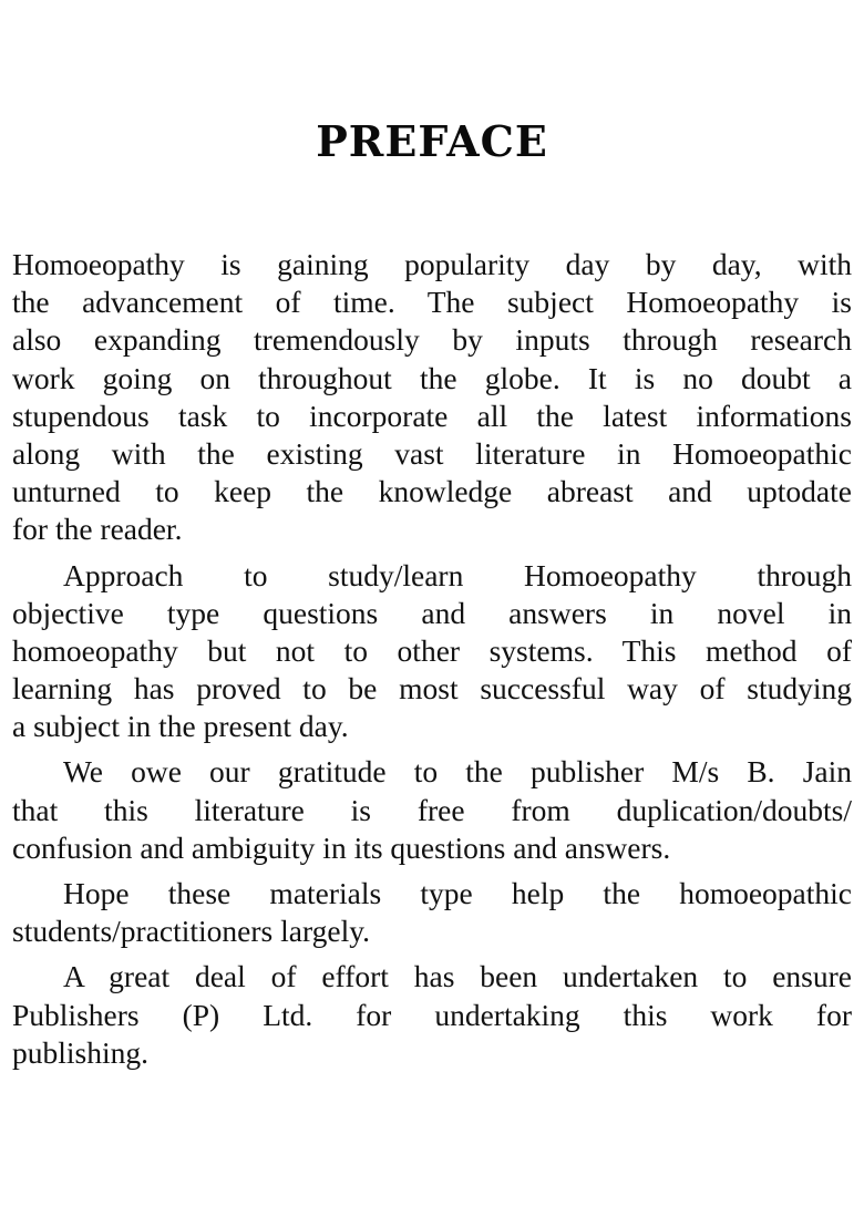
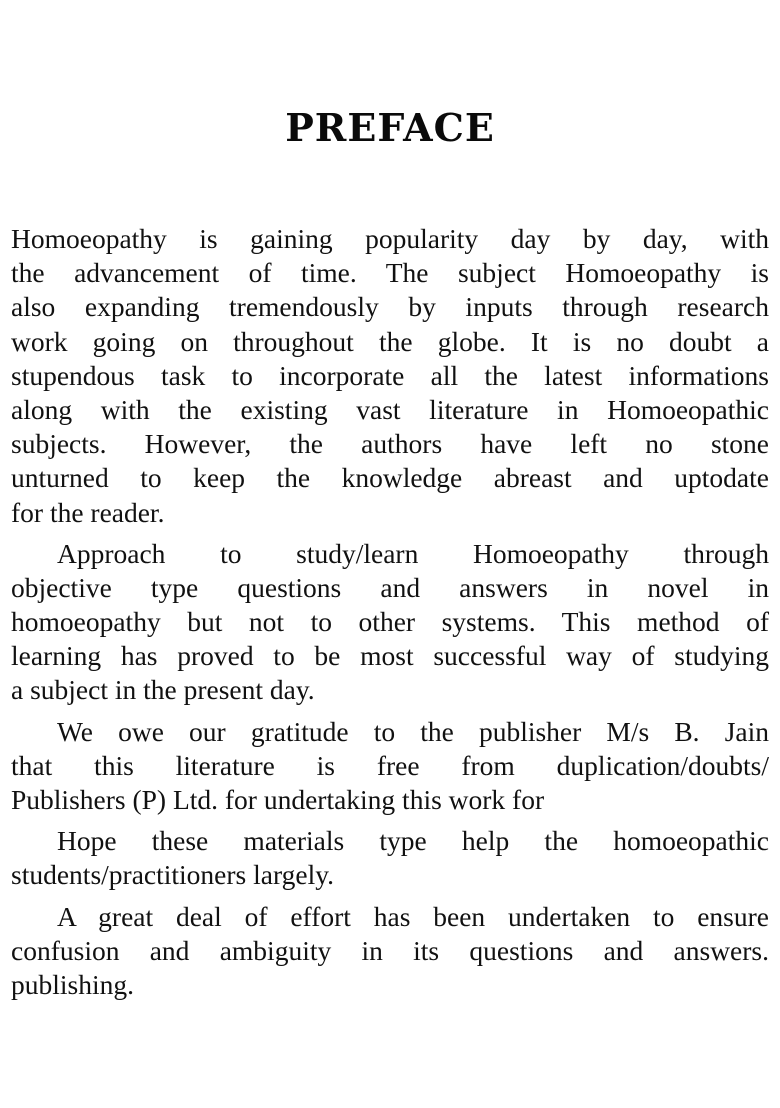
  PREFACE
  Homoeopathy is gaining popularity day by day, with
  the advancement of time. The subject Homoeopathy is
  also expanding tremendously by inputs through research
  work going on throughout the globe. It is no doubt a
  stupendous task to incorporate all the latest informations
  along with the existing vast literature in Homoeopathic
+ subjects. However, the authors have left no stone
  unturned to keep the knowledge abreast and uptodate
  for the reader.
  Approach to study/learn Homoeopathy through
  objective type questions and answers in novel in
  homoeopathy but not to other systems. This method of
  learning has proved to be most successful way of studying
  a subject in the present day.
  We owe our gratitude to the publisher M/s B. Jain
  that this literature is free from duplication/doubts/
- confusion and ambiguity in its questions and answers.
+ Publishers (P) Ltd. for undertaking this work for
  Hope these materials type help the homoeopathic
  students/practitioners largely.
  A great deal of effort has been undertaken to ensure
- Publishers (P) Ltd. for undertaking this work for
+ confusion and ambiguity in its questions and answers.
  publishing.
